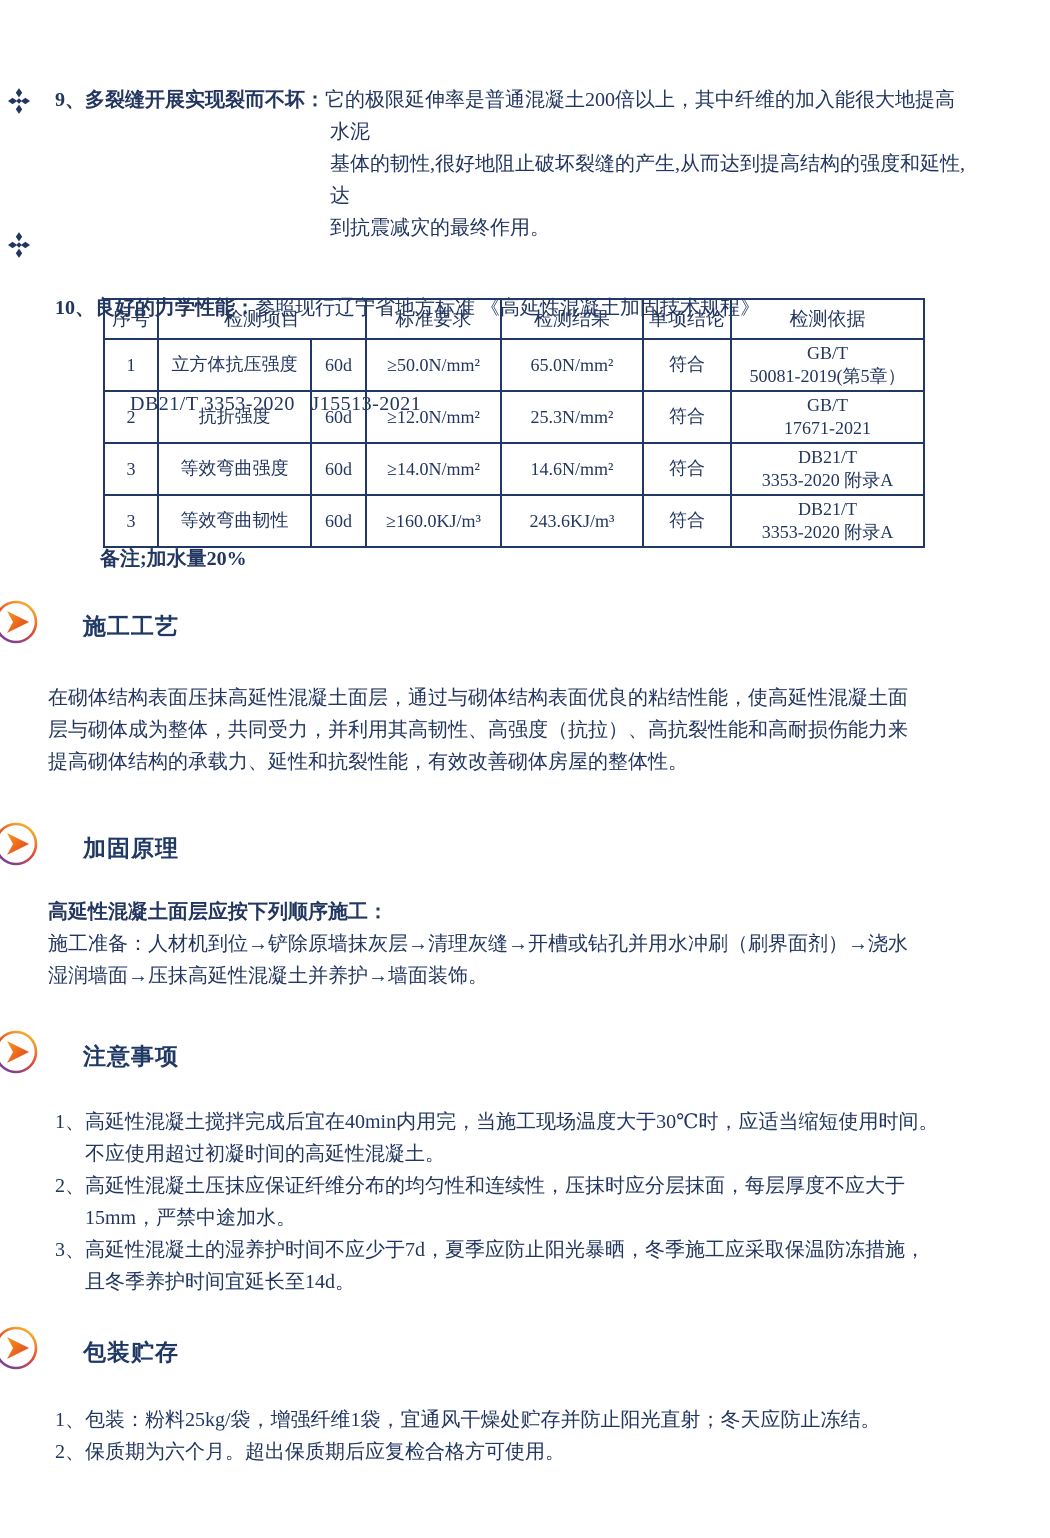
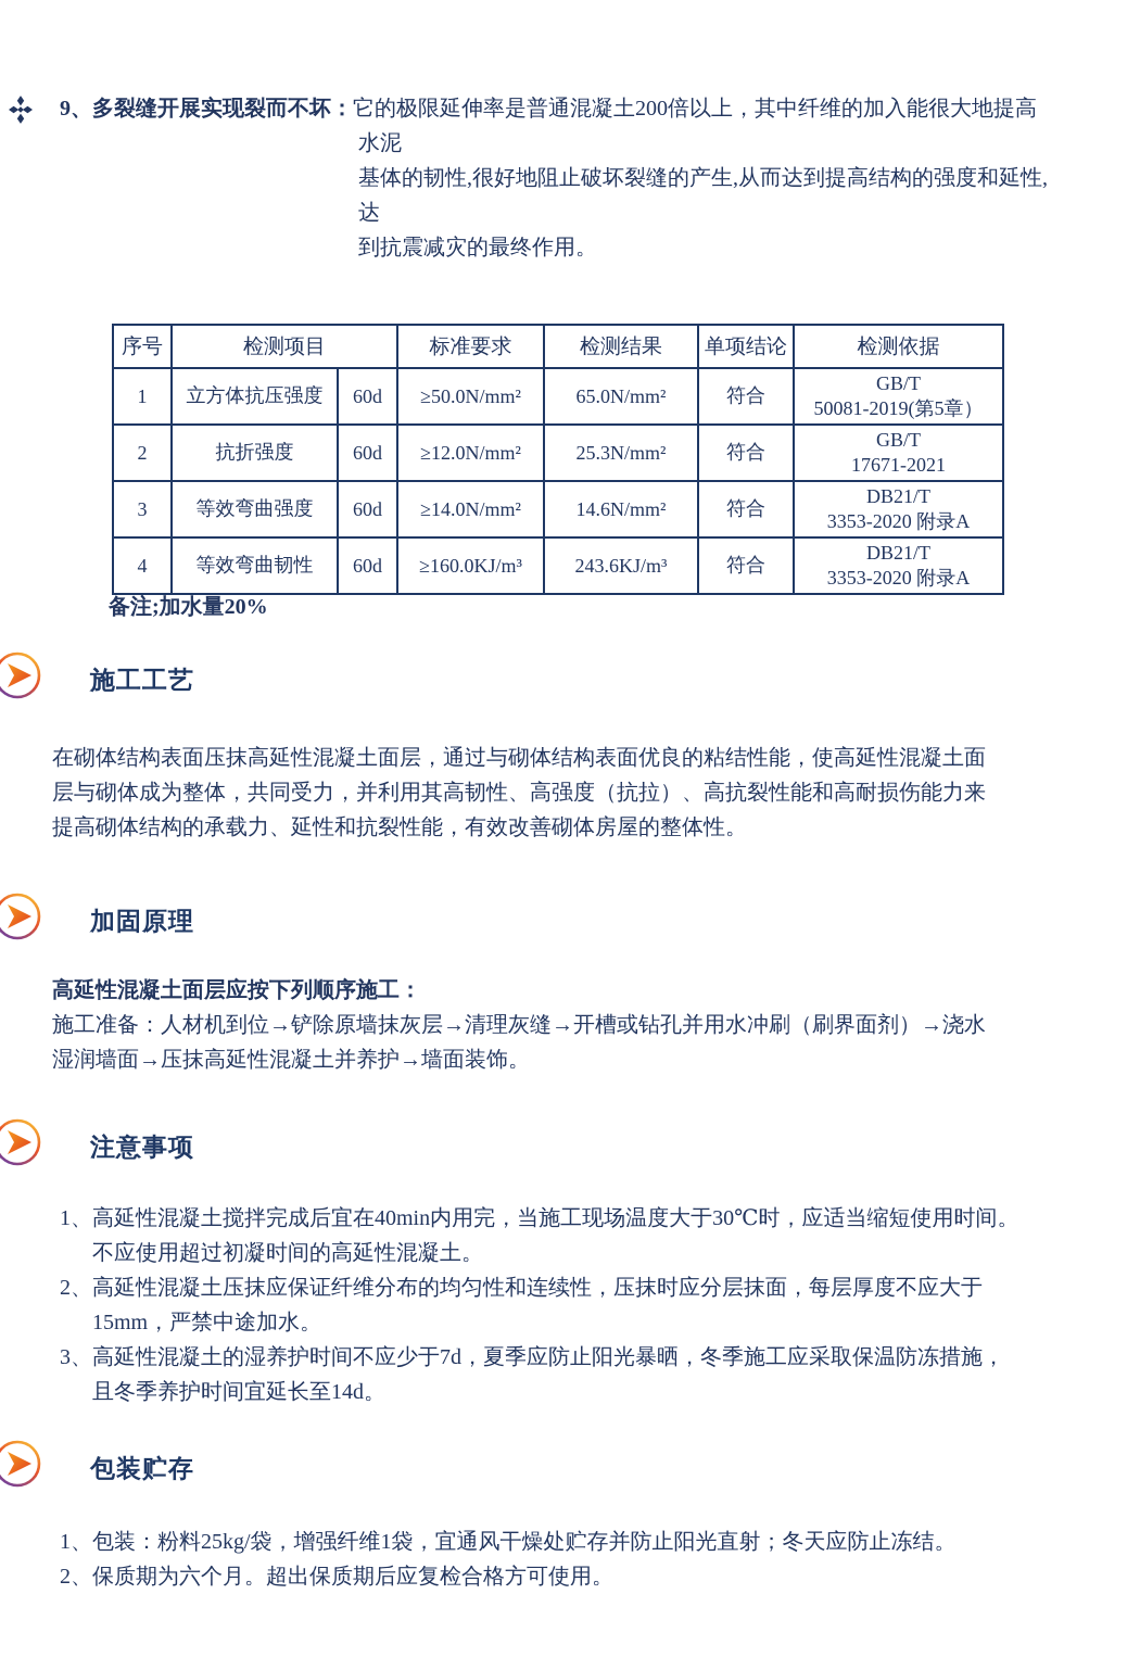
  9、多裂缝开展实现裂而不坏：它的极限延伸率是普通混凝土200倍以上，其中纤维的加入能很大地提高水泥
  基体的韧性,很好地阻止破坏裂缝的产生,从而达到提高结构的强度和延性,达
  到抗震减灾的最终作用。
- 10、良好的力学性能：参照现行辽宁省地方标准 《高延性混凝土加固技术规程》
- DB21/T 3353-2020 J15513-2021
  序号	检测项目	标准要求	检测结果	单项结论	检测依据
  1	立方体抗压强度	60d	≥50.0N/mm²	65.0N/mm²	符合	GB/T 50081-2019(第5章）
  2	抗折强度	60d	≥12.0N/mm²	25.3N/mm²	符合	GB/T 17671-2021
  3	等效弯曲强度	60d	≥14.0N/mm²	14.6N/mm²	符合	DB21/T 3353-2020 附录A
- 3	等效弯曲韧性	60d	≥160.0KJ/m³	243.6KJ/m³	符合	DB21/T 3353-2020 附录A
+ 4	等效弯曲韧性	60d	≥160.0KJ/m³	243.6KJ/m³	符合	DB21/T 3353-2020 附录A
  备注;加水量20%
  施工工艺
  在砌体结构表面压抹高延性混凝土面层，通过与砌体结构表面优良的粘结性能，使高延性混凝土面
  层与砌体成为整体，共同受力，并利用其高韧性、高强度（抗拉）、高抗裂性能和高耐损伤能力来
  提高砌体结构的承载力、延性和抗裂性能，有效改善砌体房屋的整体性。
  加固原理
  高延性混凝土面层应按下列顺序施工：
  施工准备：人材机到位→铲除原墙抹灰层→清理灰缝→开槽或钻孔并用水冲刷（刷界面剂）→浇水
  湿润墙面→压抹高延性混凝土并养护→墙面装饰。
  注意事项
  1、高延性混凝土搅拌完成后宜在40min内用完，当施工现场温度大于30℃时，应适当缩短使用时间。
  不应使用超过初凝时间的高延性混凝土。
  2、高延性混凝土压抹应保证纤维分布的均匀性和连续性，压抹时应分层抹面，每层厚度不应大于
  15mm，严禁中途加水。
  3、高延性混凝土的湿养护时间不应少于7d，夏季应防止阳光暴晒，冬季施工应采取保温防冻措施，
  且冬季养护时间宜延长至14d。
  包装贮存
  1、包装：粉料25kg/袋，增强纤维1袋，宜通风干燥处贮存并防止阳光直射；冬天应防止冻结。
  2、保质期为六个月。超出保质期后应复检合格方可使用。
